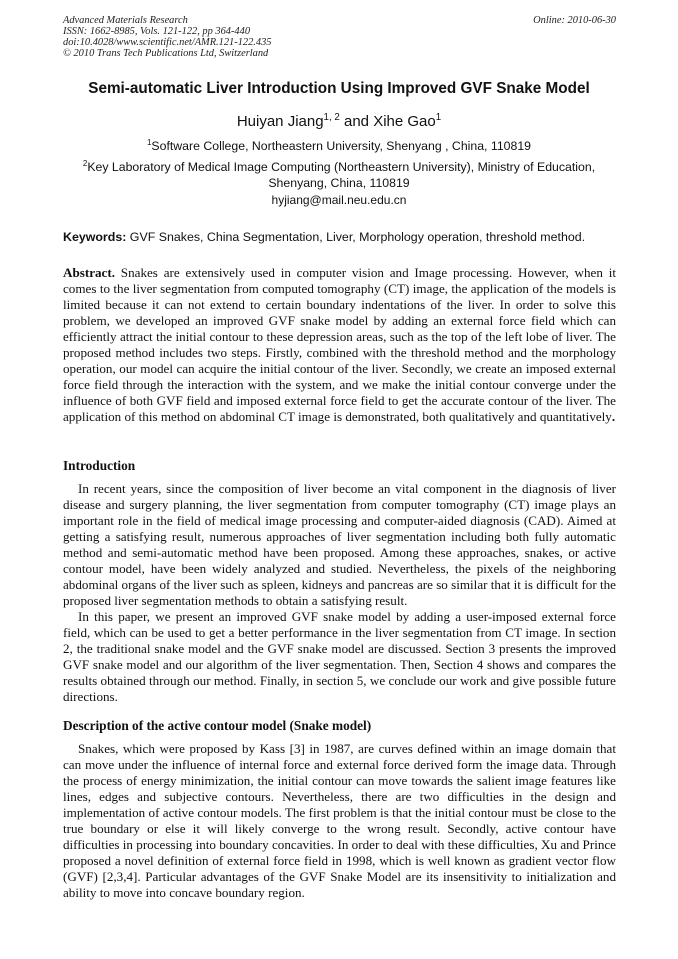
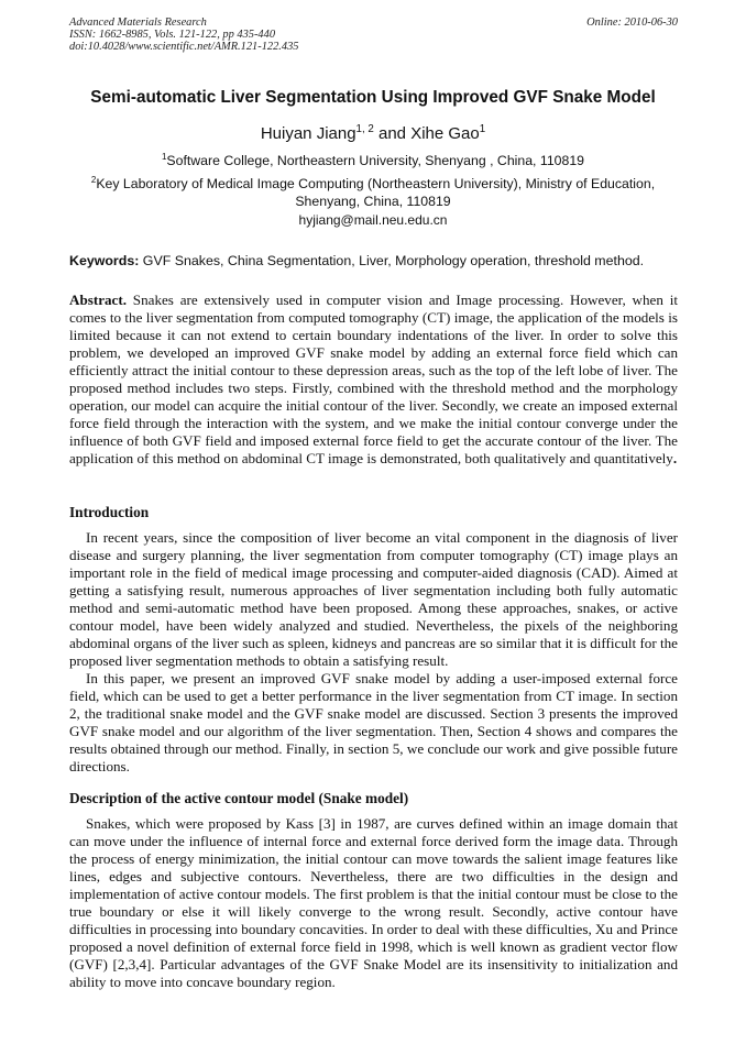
  Advanced Materials Research
- ISSN: 1662-8985, Vols. 121-122, pp 364-440
+ ISSN: 1662-8985, Vols. 121-122, pp 435-440
  doi:10.4028/www.scientific.net/AMR.121-122.435
- © 2010 Trans Tech Publications Ltd, Switzerland
  Online: 2010-06-30
- Semi-automatic Liver Introduction Using Improved GVF Snake Model
+ Semi-automatic Liver Segmentation Using Improved GVF Snake Model
  Huiyan Jiang1, 2 and Xihe Gao1
  1Software College, Northeastern University, Shenyang , China, 110819
  2Key Laboratory of Medical Image Computing (Northeastern University), Ministry of Education, Shenyang, China, 110819
  hyjiang@mail.neu.edu.cn
  Keywords: GVF Snakes, China Segmentation, Liver, Morphology operation, threshold method.
  Abstract. Snakes are extensively used in computer vision and Image processing. However, when it comes to the liver segmentation from computed tomography (CT) image, the application of the models is limited because it can not extend to certain boundary indentations of the liver. In order to solve this problem, we developed an improved GVF snake model by adding an external force field which can efficiently attract the initial contour to these depression areas, such as the top of the left lobe of liver. The proposed method includes two steps. Firstly, combined with the threshold method and the morphology operation, our model can acquire the initial contour of the liver. Secondly, we create an imposed external force field through the interaction with the system, and we make the initial contour converge under the influence of both GVF field and imposed external force field to get the accurate contour of the liver. The application of this method on abdominal CT image is demonstrated, both qualitatively and quantitatively.
  Introduction
  In recent years, since the composition of liver become an vital component in the diagnosis of liver disease and surgery planning, the liver segmentation from computer tomography (CT) image plays an important role in the field of medical image processing and computer-aided diagnosis (CAD). Aimed at getting a satisfying result, numerous approaches of liver segmentation including both fully automatic method and semi-automatic method have been proposed. Among these approaches, snakes, or active contour model, have been widely analyzed and studied. Nevertheless, the pixels of the neighboring abdominal organs of the liver such as spleen, kidneys and pancreas are so similar that it is difficult for the proposed liver segmentation methods to obtain a satisfying result.
  In this paper, we present an improved GVF snake model by adding a user-imposed external force field, which can be used to get a better performance in the liver segmentation from CT image. In section 2, the traditional snake model and the GVF snake model are discussed. Section 3 presents the improved GVF snake model and our algorithm of the liver segmentation. Then, Section 4 shows and compares the results obtained through our method. Finally, in section 5, we conclude our work and give possible future directions.
  Description of the active contour model (Snake model)
  Snakes, which were proposed by Kass [3] in 1987, are curves defined within an image domain that can move under the influence of internal force and external force derived form the image data. Through the process of energy minimization, the initial contour can move towards the salient image features like lines, edges and subjective contours. Nevertheless, there are two difficulties in the design and implementation of active contour models. The first problem is that the initial contour must be close to the true boundary or else it will likely converge to the wrong result. Secondly, active contour have difficulties in processing into boundary concavities. In order to deal with these difficulties, Xu and Prince proposed a novel definition of external force field in 1998, which is well known as gradient vector flow (GVF) [2,3,4]. Particular advantages of the GVF Snake Model are its insensitivity to initialization and ability to move into concave boundary region.
